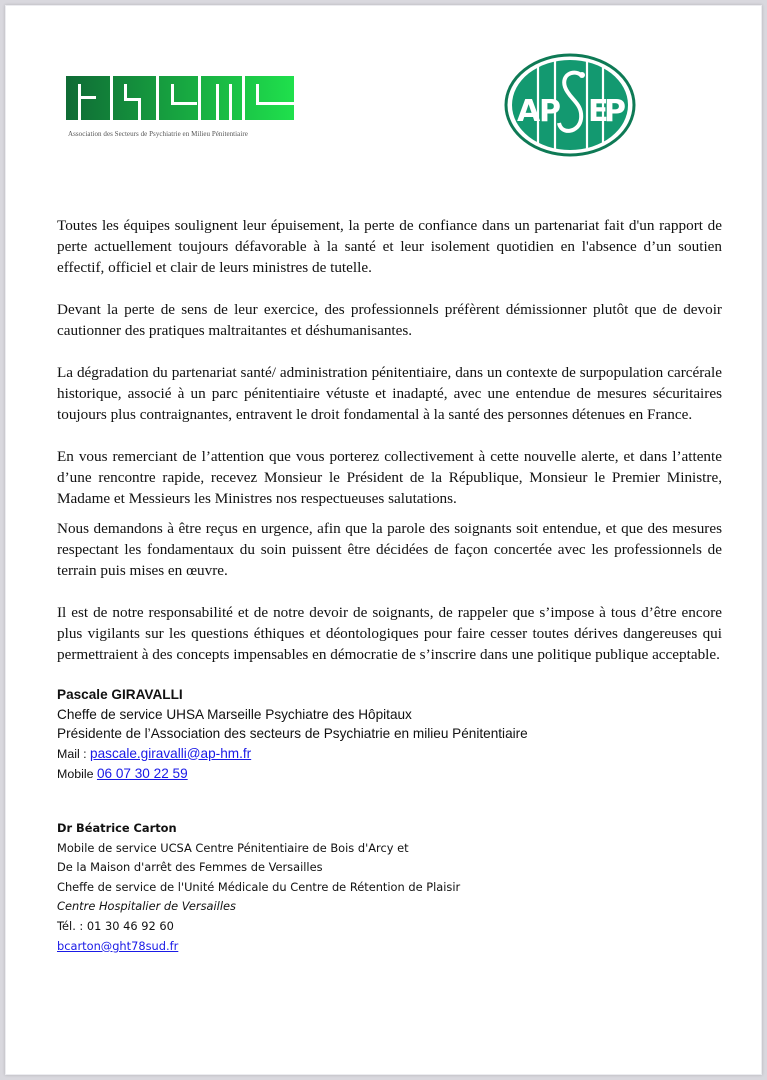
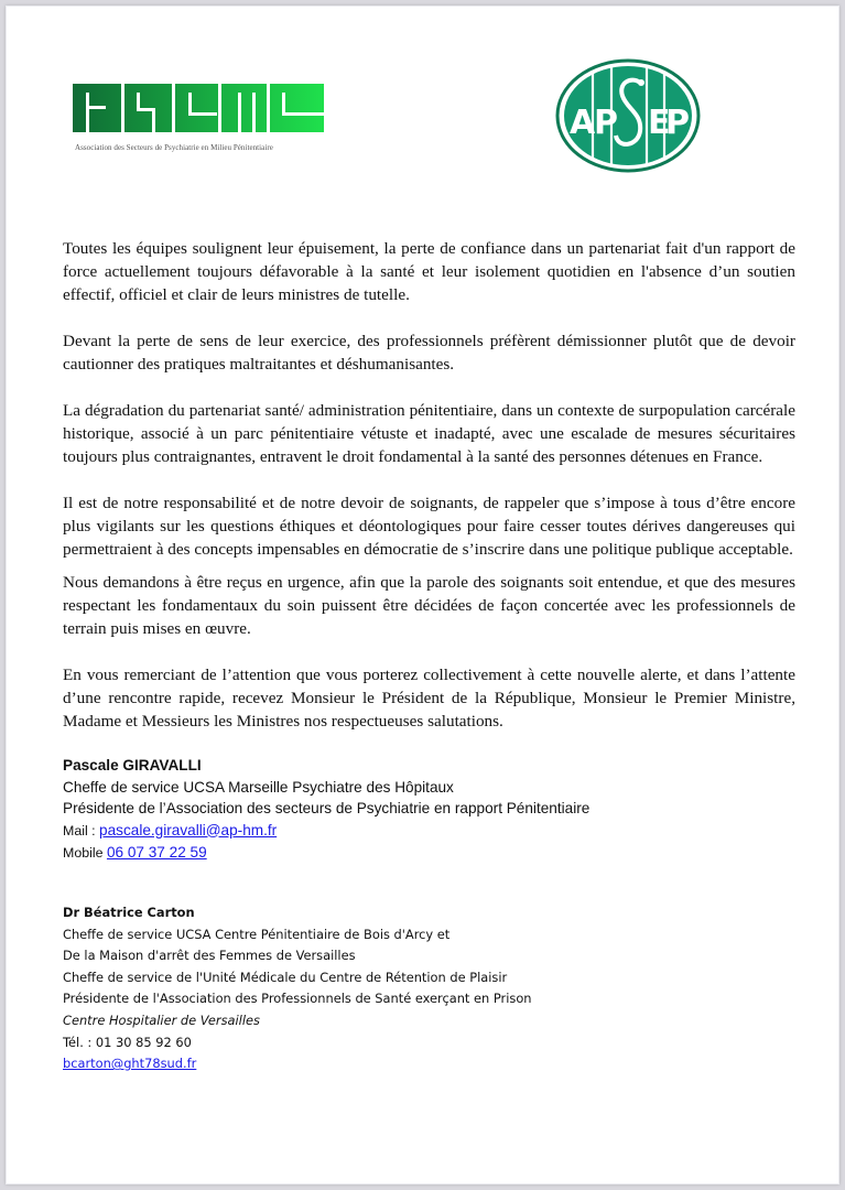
  Association des Secteurs de Psychiatrie en Milieu Pénitentiaire
  A
  P
  E
  P
- Toutes les équipes soulignent leur épuisement, la perte de confiance dans un partenariat fait d'un rapport de perte actuellement toujours défavorable à la santé et leur isolement quotidien en l'absence d’un soutien effectif, officiel et clair de leurs ministres de tutelle.
+ Toutes les équipes soulignent leur épuisement, la perte de confiance dans un partenariat fait d'un rapport de force actuellement toujours défavorable à la santé et leur isolement quotidien en l'absence d’un soutien effectif, officiel et clair de leurs ministres de tutelle.
  Devant la perte de sens de leur exercice, des professionnels préfèrent démissionner plutôt que de devoir cautionner des pratiques maltraitantes et déshumanisantes.
- La dégradation du partenariat santé/ administration pénitentiaire, dans un contexte de surpopulation carcérale historique, associé à un parc pénitentiaire vétuste et inadapté, avec une entendue de mesures sécuritaires toujours plus contraignantes, entravent le droit fondamental à la santé des personnes détenues en France.
+ La dégradation du partenariat santé/ administration pénitentiaire, dans un contexte de surpopulation carcérale historique, associé à un parc pénitentiaire vétuste et inadapté, avec une escalade de mesures sécuritaires toujours plus contraignantes, entravent le droit fondamental à la santé des personnes détenues en France.
- En vous remerciant de l’attention que vous porterez collectivement à cette nouvelle alerte, et dans l’attente d’une rencontre rapide, recevez Monsieur le Président de la République, Monsieur le Premier Ministre, Madame et Messieurs les Ministres nos respectueuses salutations.
+ Il est de notre responsabilité et de notre devoir de soignants, de rappeler que s’impose à tous d’être encore plus vigilants sur les questions éthiques et déontologiques pour faire cesser toutes dérives dangereuses qui permettraient à des concepts impensables en démocratie de s’inscrire dans une politique publique acceptable.
  Nous demandons à être reçus en urgence, afin que la parole des soignants soit entendue, et que des mesures respectant les fondamentaux du soin puissent être décidées de façon concertée avec les professionnels de terrain puis mises en œuvre.
- Il est de notre responsabilité et de notre devoir de soignants, de rappeler que s’impose à tous d’être encore plus vigilants sur les questions éthiques et déontologiques pour faire cesser toutes dérives dangereuses qui permettraient à des concepts impensables en démocratie de s’inscrire dans une politique publique acceptable.
+ En vous remerciant de l’attention que vous porterez collectivement à cette nouvelle alerte, et dans l’attente d’une rencontre rapide, recevez Monsieur le Président de la République, Monsieur le Premier Ministre, Madame et Messieurs les Ministres nos respectueuses salutations.
  Pascale GIRAVALLI
- Cheffe de service UHSA Marseille Psychiatre des Hôpitaux
+ Cheffe de service UCSA Marseille Psychiatre des Hôpitaux
- Présidente de l’Association des secteurs de Psychiatrie en milieu Pénitentiaire
+ Présidente de l’Association des secteurs de Psychiatrie en rapport Pénitentiaire
  Mail : pascale.giravalli@ap-hm.fr
- Mobile 06 07 30 22 59
+ Mobile 06 07 37 22 59
  Dr Béatrice Carton
- Mobile de service UCSA Centre Pénitentiaire de Bois d'Arcy et
+ Cheffe de service UCSA Centre Pénitentiaire de Bois d'Arcy et
  De la Maison d'arrêt des Femmes de Versailles
  Cheffe de service de l'Unité Médicale du Centre de Rétention de Plaisir
+ Présidente de l'Association des Professionnels de Santé exerçant en Prison
  Centre Hospitalier de Versailles
- Tél. : 01 30 46 92 60
+ Tél. : 01 30 85 92 60
  bcarton@ght78sud.fr
